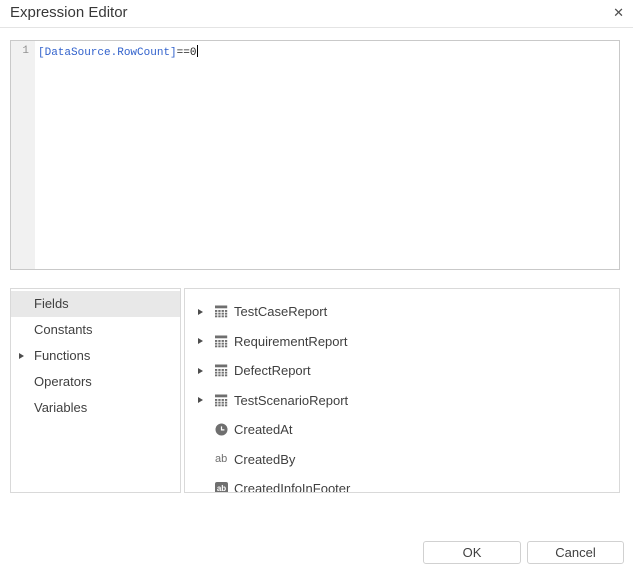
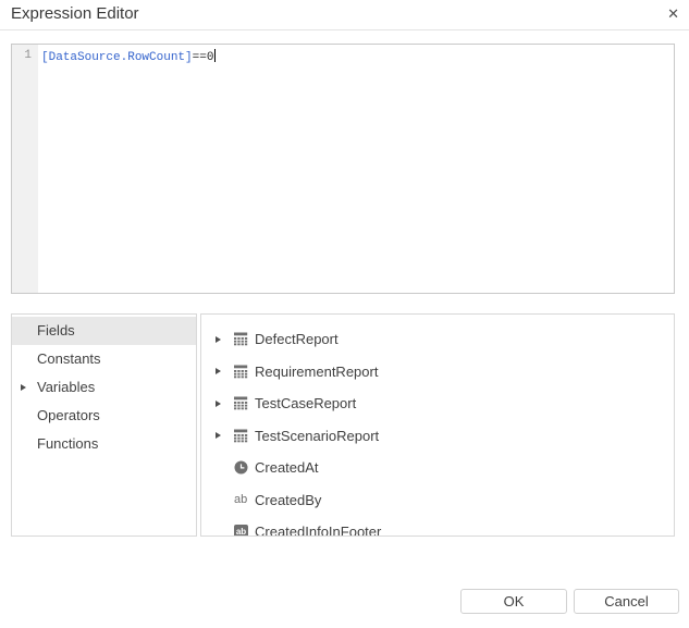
  Expression Editor
  ✕
  1
  [DataSource.RowCount]==0
  Fields
  Constants
- Functions
+ Variables
  Operators
- Variables
+ Functions
- TestCaseReport
+ DefectReport
  RequirementReport
- DefectReport
+ TestCaseReport
  TestScenarioReport
  CreatedAt
  ab
  CreatedBy
  ab
  CreatedInfoInFooter
  OK
  Cancel
